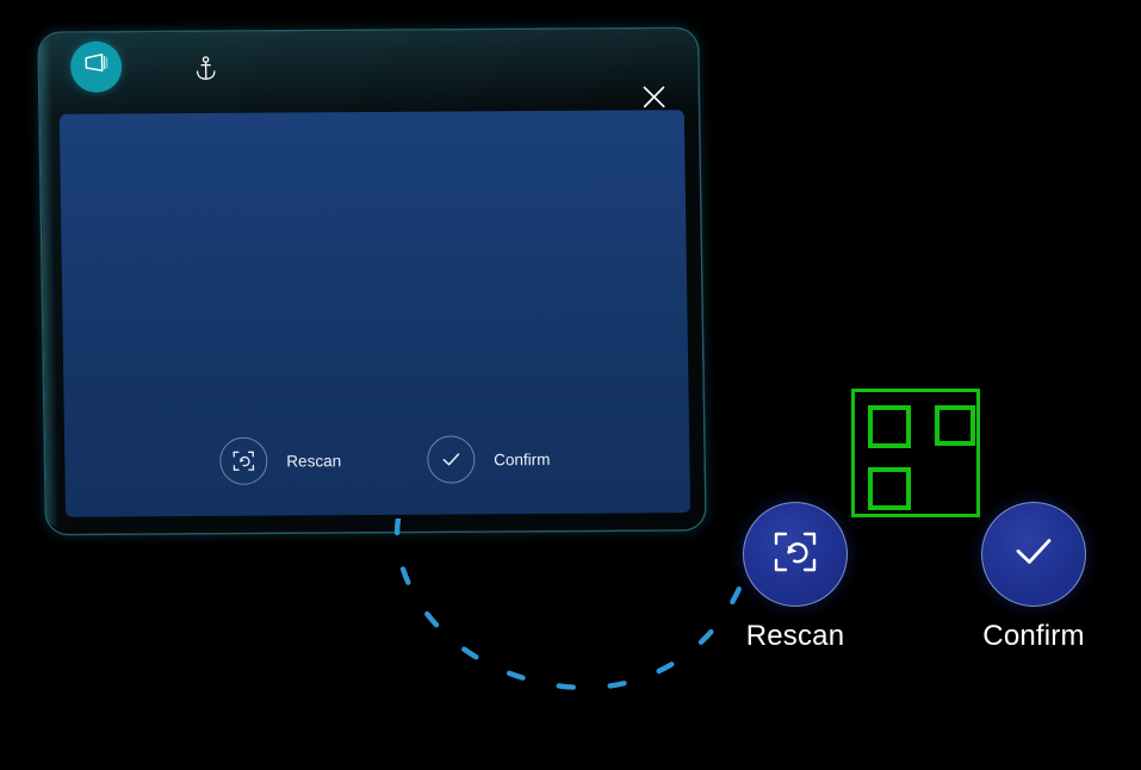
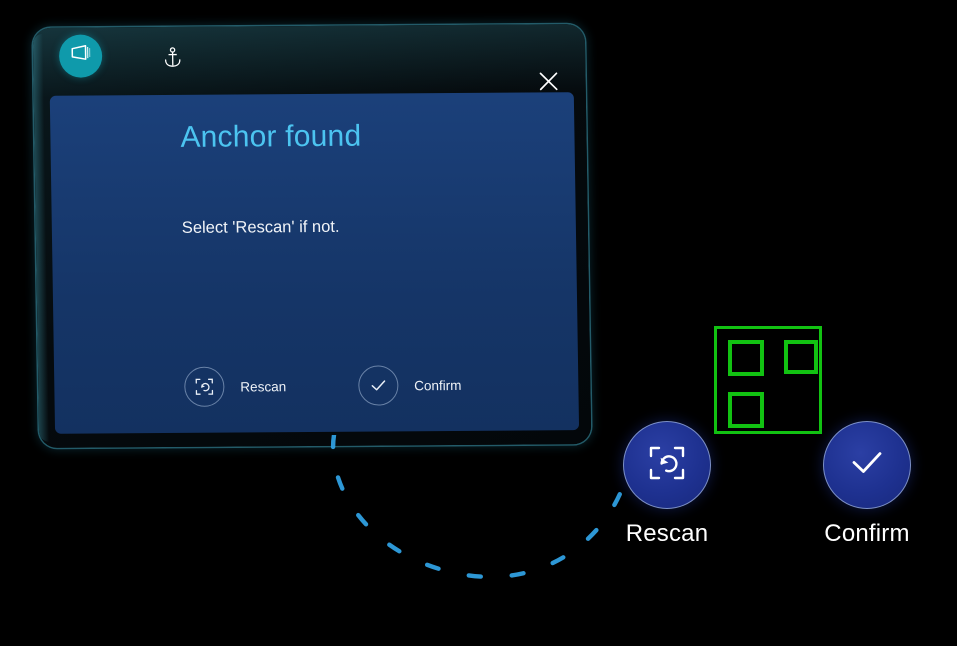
+ Anchor found
+ Select 'Rescan' if not.
  Rescan
  Confirm
  Rescan
  Confirm
